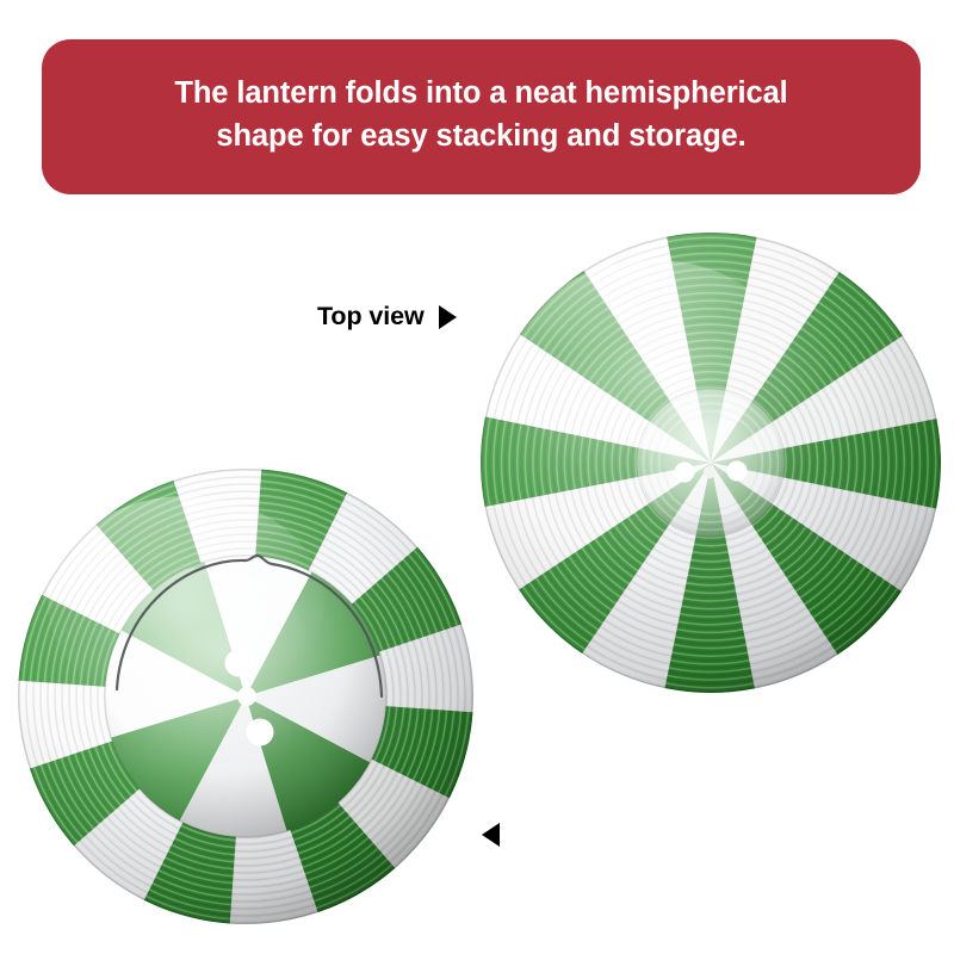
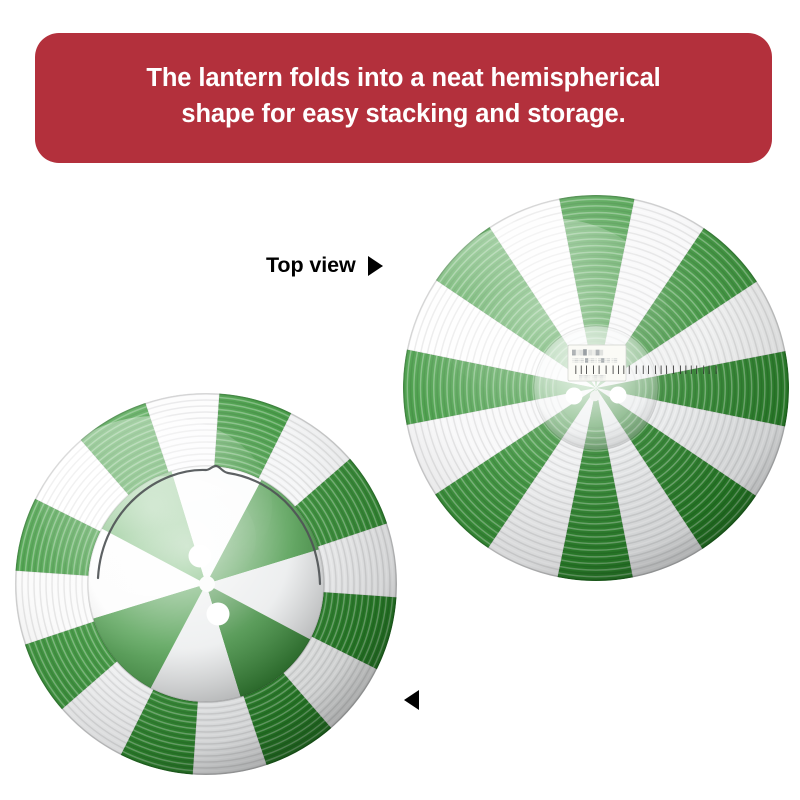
  The lantern folds into a neat hemispherical
  shape for easy stacking and storage.
  Top view
+ ||| || | |||| | || ||| | |||| || |
